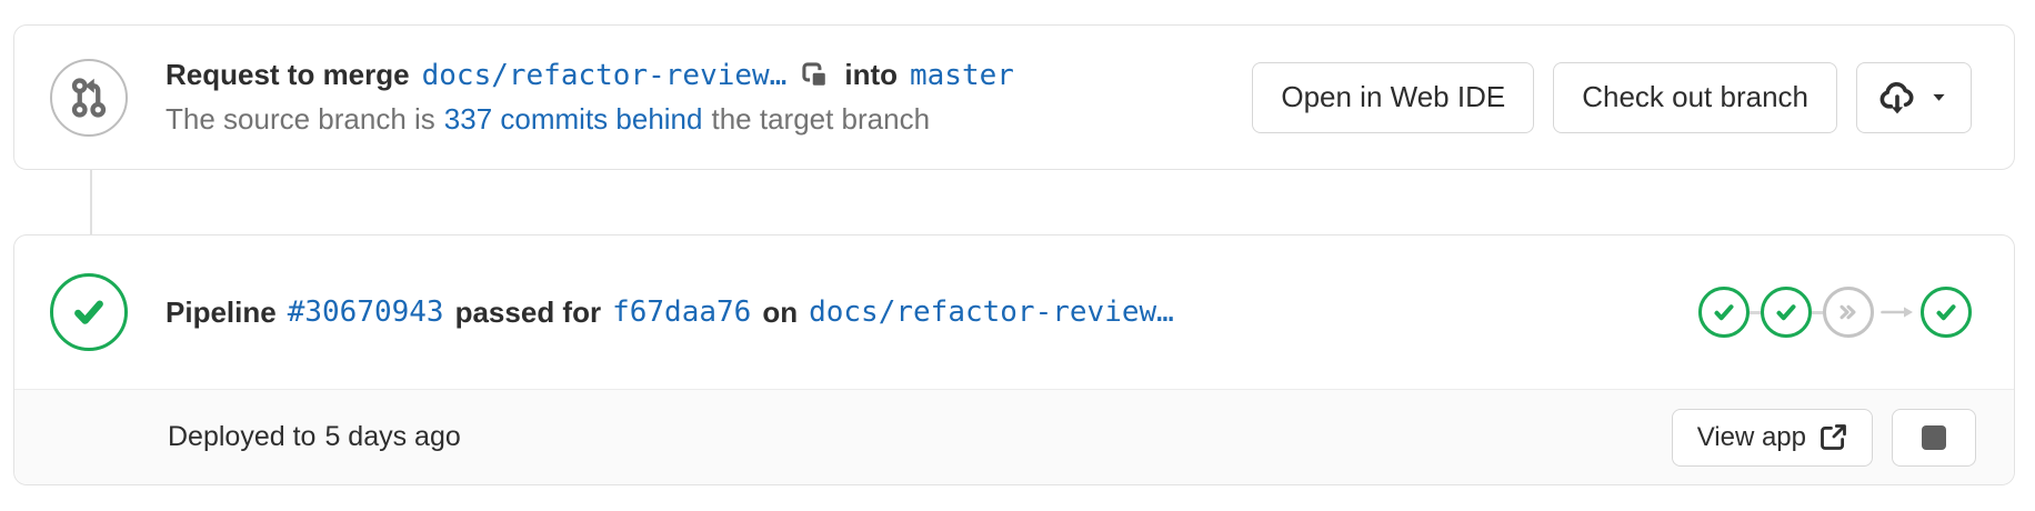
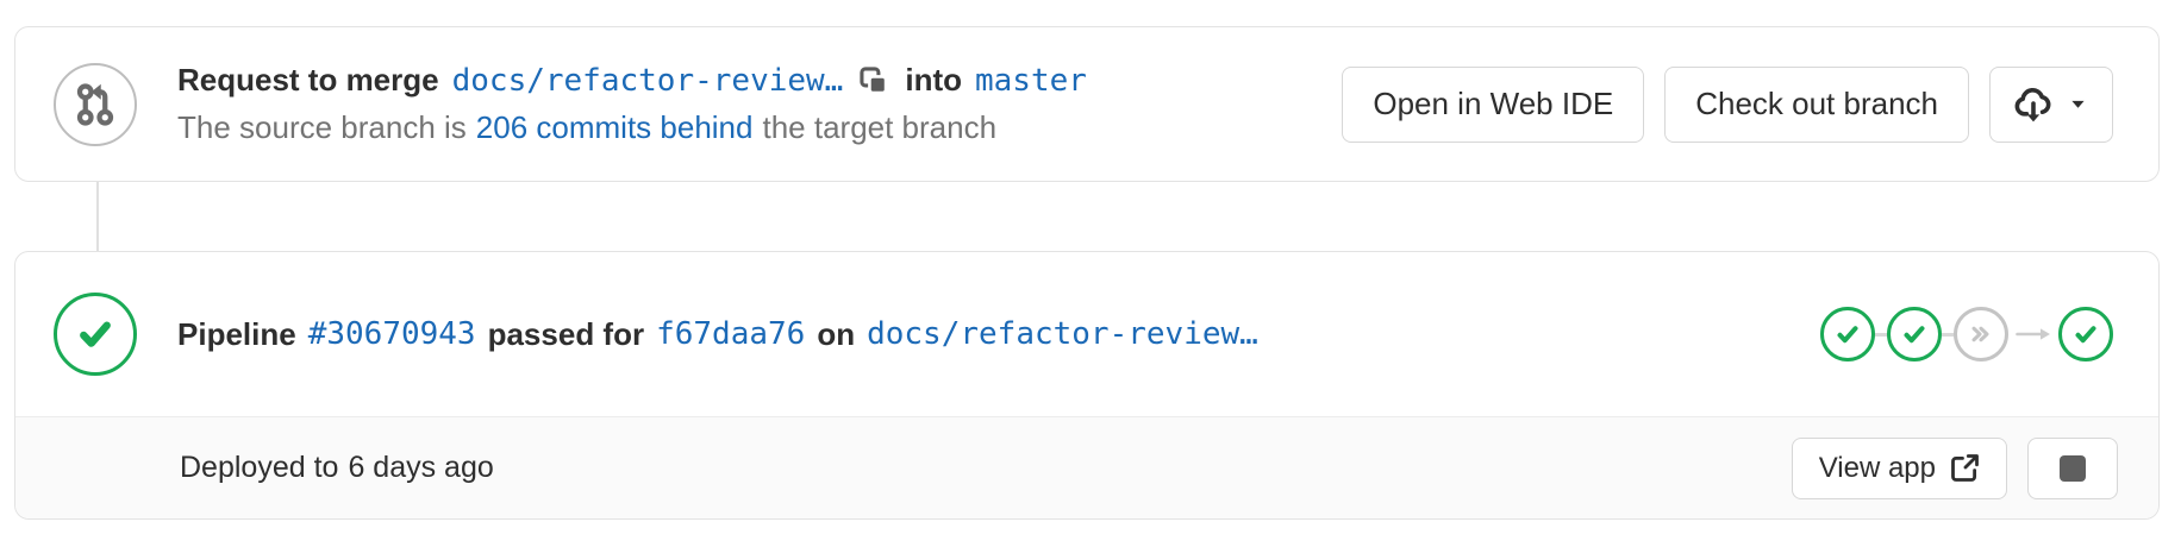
  Request to merge
  docs/refactor-review…
  into
  master
  The source branch is
- 337 commits behind
+ 206 commits behind
  the target branch
  Open in Web IDE
  Check out branch
  Pipeline
  #30670943
  passed for
  f67daa76
  on
  docs/refactor-review…
  Deployed to
- 5 days ago
+ 6 days ago
  View app
